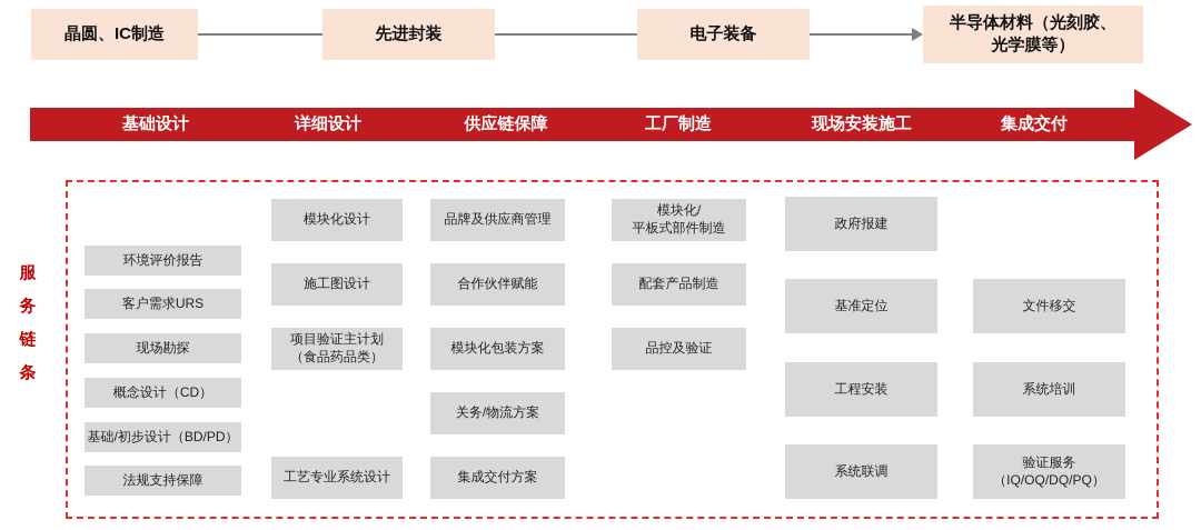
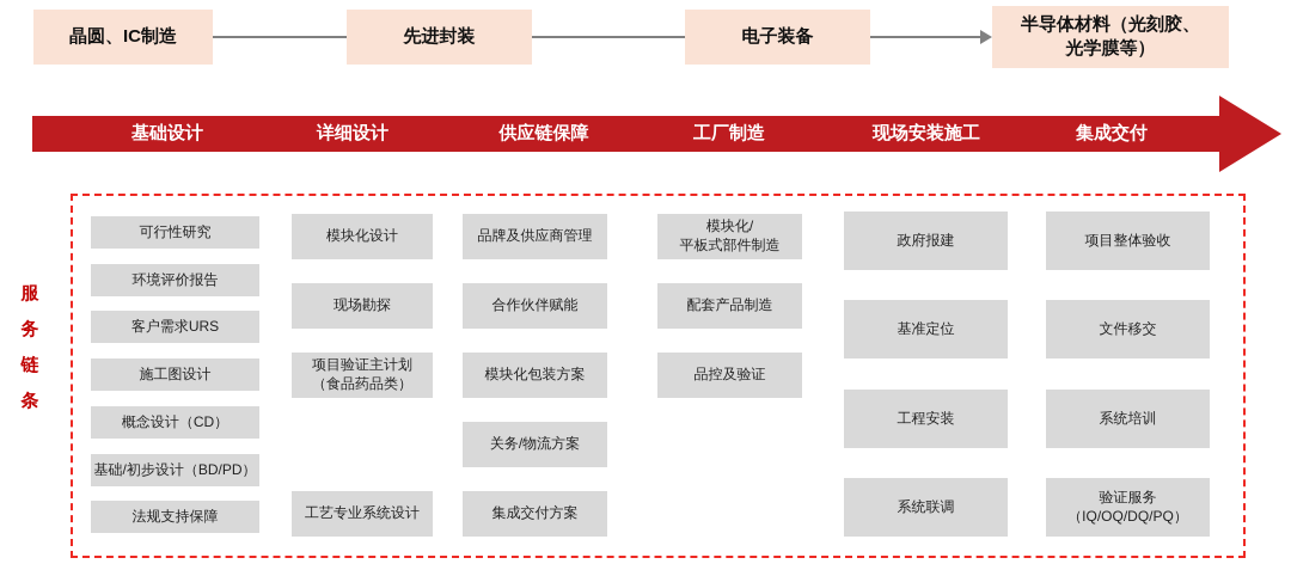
  晶圆、IC制造
  先进封装
  电子装备
  半导体材料（光刻胶、
  光学膜等）
  基础设计
  详细设计
  供应链保障
  工厂制造
  现场安装施工
  集成交付
  服
  务
  链
  条
+ 可行性研究
  环境评价报告
  客户需求URS
- 现场勘探
+ 施工图设计
  概念设计（CD）
  基础/初步设计（BD/PD）
  法规支持保障
  模块化设计
- 施工图设计
+ 现场勘探
  项目验证主计划
  （食品药品类）
  工艺专业系统设计
  品牌及供应商管理
  合作伙伴赋能
  模块化包装方案
  关务/物流方案
  集成交付方案
  模块化/
  平板式部件制造
  配套产品制造
  品控及验证
  政府报建
  基准定位
  工程安装
  系统联调
+ 项目整体验收
  文件移交
  系统培训
  验证服务
  （IQ/OQ/DQ/PQ）
